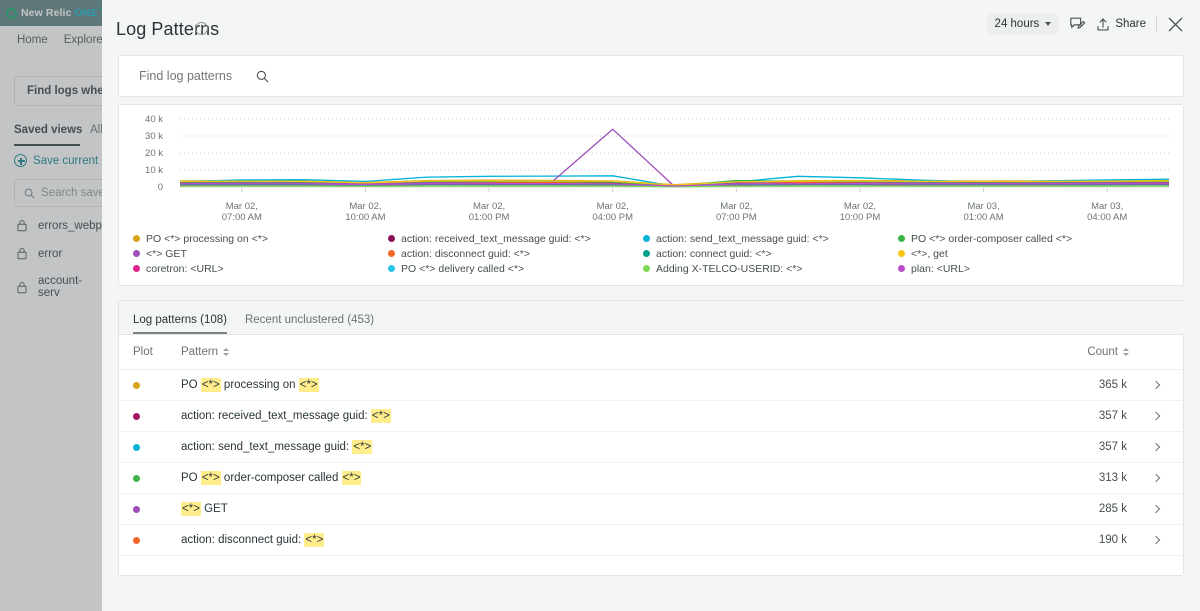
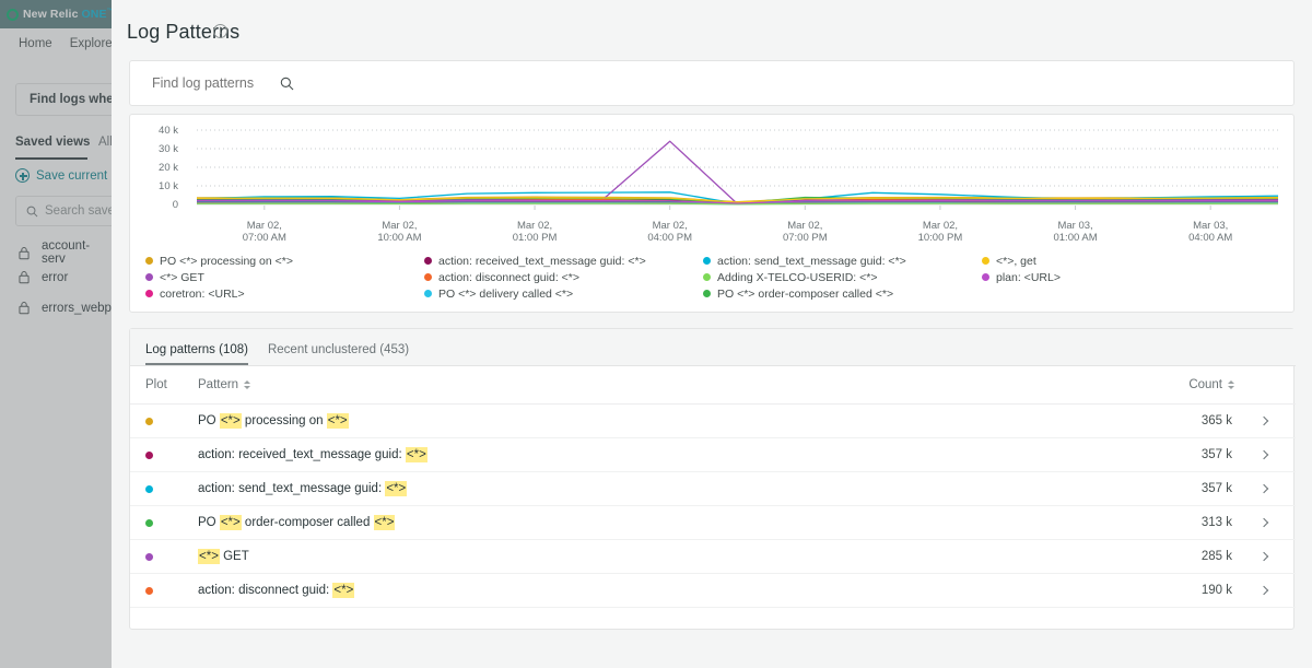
  New Relic ONE
  Home
  Explore
  Find logs whe
  Saved views
  Save current
  Search sav
- errors_webp
+ account-serv
  error
- account-serv
+ errors_webp
  Log Patterns
  i
- 24 hours
- Share
  Find log patterns
  0
  10 k
  20 k
  30 k
  40 k
  Mar 02,
  07:00 AM
  Mar 02,
  10:00 AM
  Mar 02,
  01:00 PM
  Mar 02,
  04:00 PM
  Mar 02,
  07:00 PM
  Mar 02,
  10:00 PM
  Mar 03,
  01:00 AM
  Mar 03,
  04:00 AM
  PO <*> processing on <*>
  <*> GET
  coretron: <URL>
  action: received_text_message guid: <*>
  action: disconnect guid: <*>
  PO <*> delivery called <*>
  action: send_text_message guid: <*>
- action: connect guid: <*>
  Adding X-TELCO-USERID: <*>
  PO <*> order-composer called <*>
  <*>, get
  plan: <URL>
  Log patterns (108)
  Recent unclustered (453)
  Plot
  Pattern
  Count
  PO <*> processing on <*>
  365 k
  action: received_text_message guid: <*>
  357 k
  action: send_text_message guid: <*>
  357 k
  PO <*> order-composer called <*>
  313 k
  <*> GET
  285 k
  action: disconnect guid: <*>
  190 k
